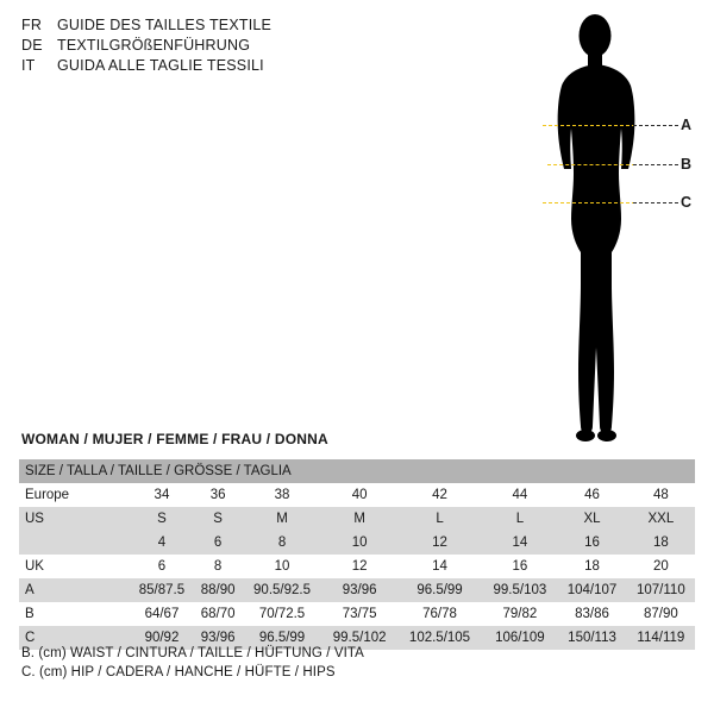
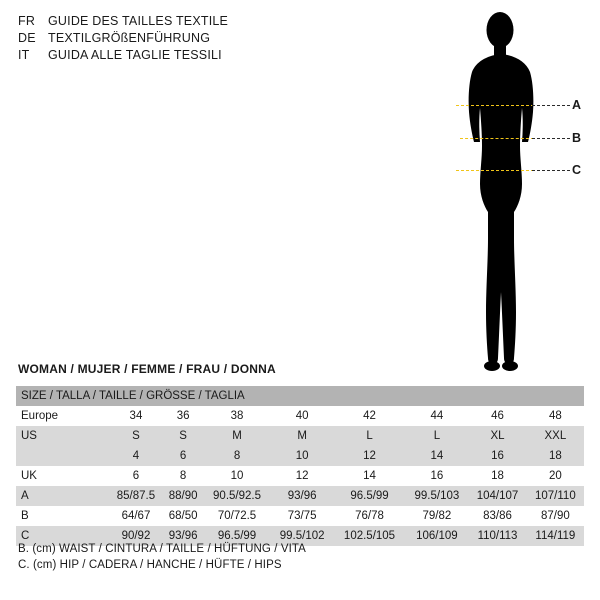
  FR
  GUIDE DES TAILLES TEXTILE
  DE
  TEXTILGRÖßENFÜHRUNG
  IT
  GUIDA ALLE TAGLIE TESSILI
  A
  B
  C
  WOMAN / MUJER / FEMME / FRAU / DONNA
  SIZE / TALLA / TAILLE / GRÖSSE / TAGLIA
  Europe	34	36	38	40	42	44	46	48
  US	S	S	M	M	L	L	XL	XXL
  	4	6	8	10	12	14	16	18
  UK	6	8	10	12	14	16	18	20
  A	85/87.5	88/90	90.5/92.5	93/96	96.5/99	99.5/103	104/107	107/110
- B	64/67	68/70	70/72.5	73/75	76/78	79/82	83/86	87/90
+ B	64/67	68/50	70/72.5	73/75	76/78	79/82	83/86	87/90
- C	90/92	93/96	96.5/99	99.5/102	102.5/105	106/109	150/113	114/119
+ C	90/92	93/96	96.5/99	99.5/102	102.5/105	106/109	110/113	114/119
  B. (cm) WAIST / CINTURA / TAILLE / HÜFTUNG / VITA
  C. (cm) HIP / CADERA / HANCHE / HÜFTE / HIPS
